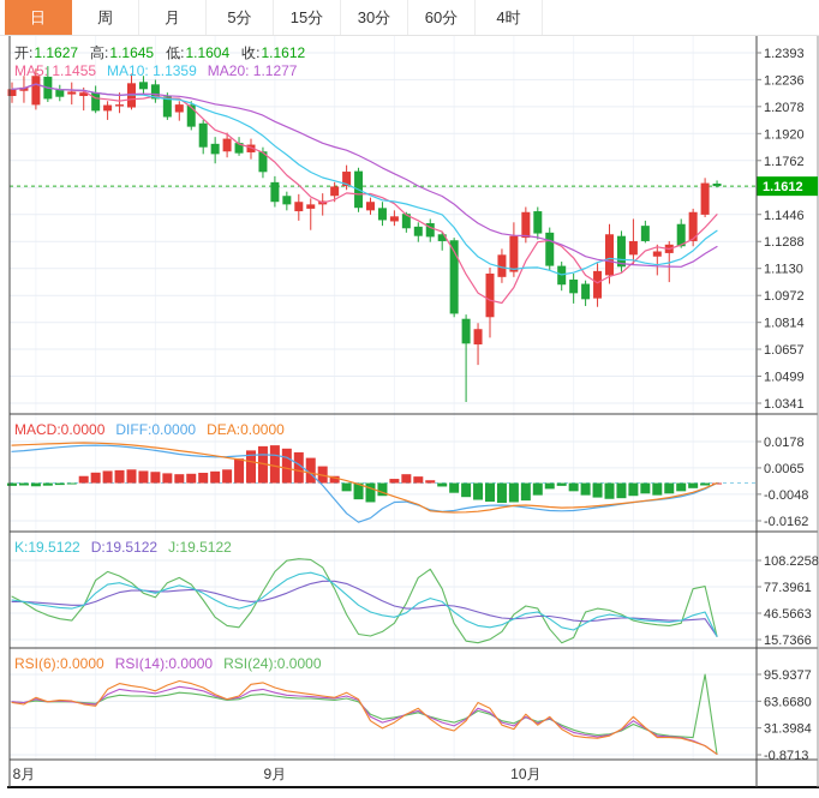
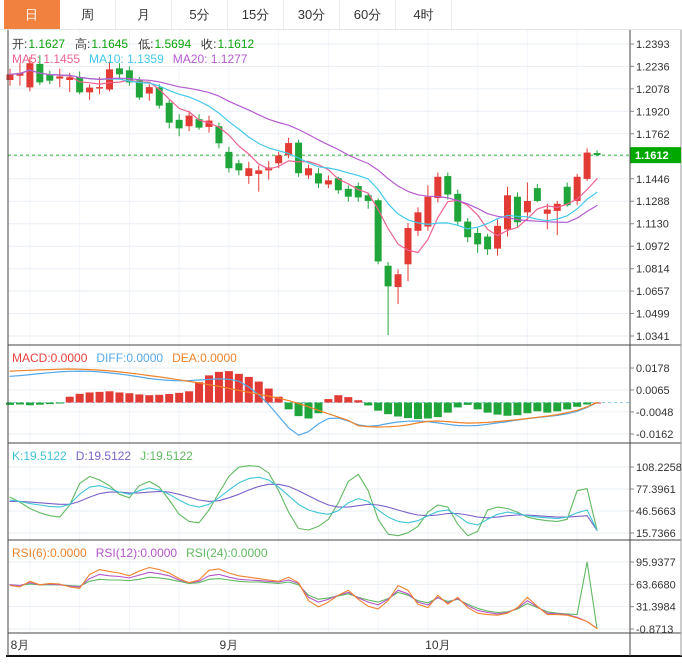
  日
  周
  月
  5分
  15分
  30分
  60分
  4时
  1.2393
  1.2236
  1.2078
  1.1920
  1.1762
  1.1446
  1.1288
  1.1130
  1.0972
  1.0814
  1.0657
  1.0499
  1.0341
  0.0178
  0.0065
  -0.0048
  -0.0162
  108.2258
  77.3961
  46.5663
  15.7366
  95.9377
  63.6680
  31.3984
  -0.8713
  1.1612
  8月
  9月
  10月
- 开:1.1627 高:1.1645 低:1.1604 收:1.1612
+ 开:1.1627 高:1.1645 低:1.5694 收:1.1612
  MA5: 1.1455 MA10: 1.1359 MA20: 1.1277
  MACD:0.0000 DIFF:0.0000 DEA:0.0000
  K:19.5122 D:19.5122 J:19.5122
- RSI(6):0.0000 RSI(14):0.0000 RSI(24):0.0000
+ RSI(6):0.0000 RSI(12):0.0000 RSI(24):0.0000
